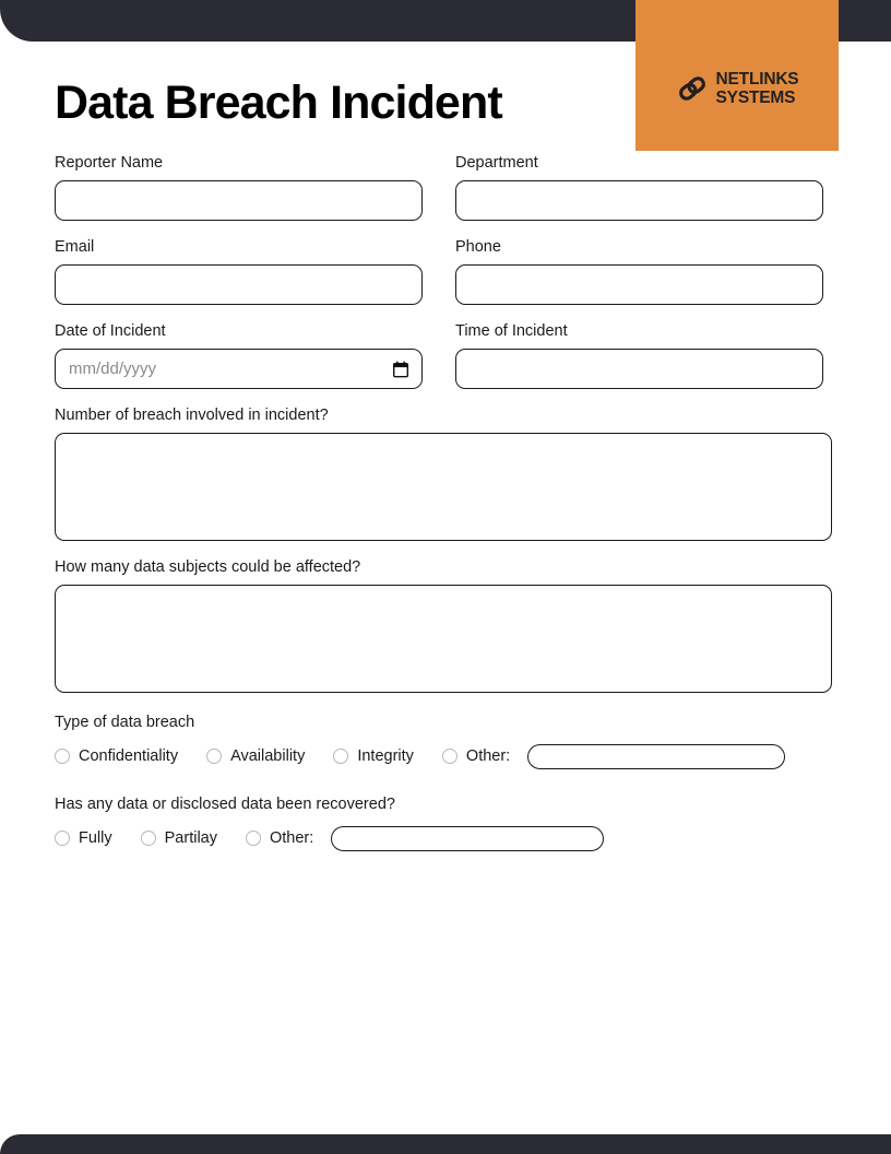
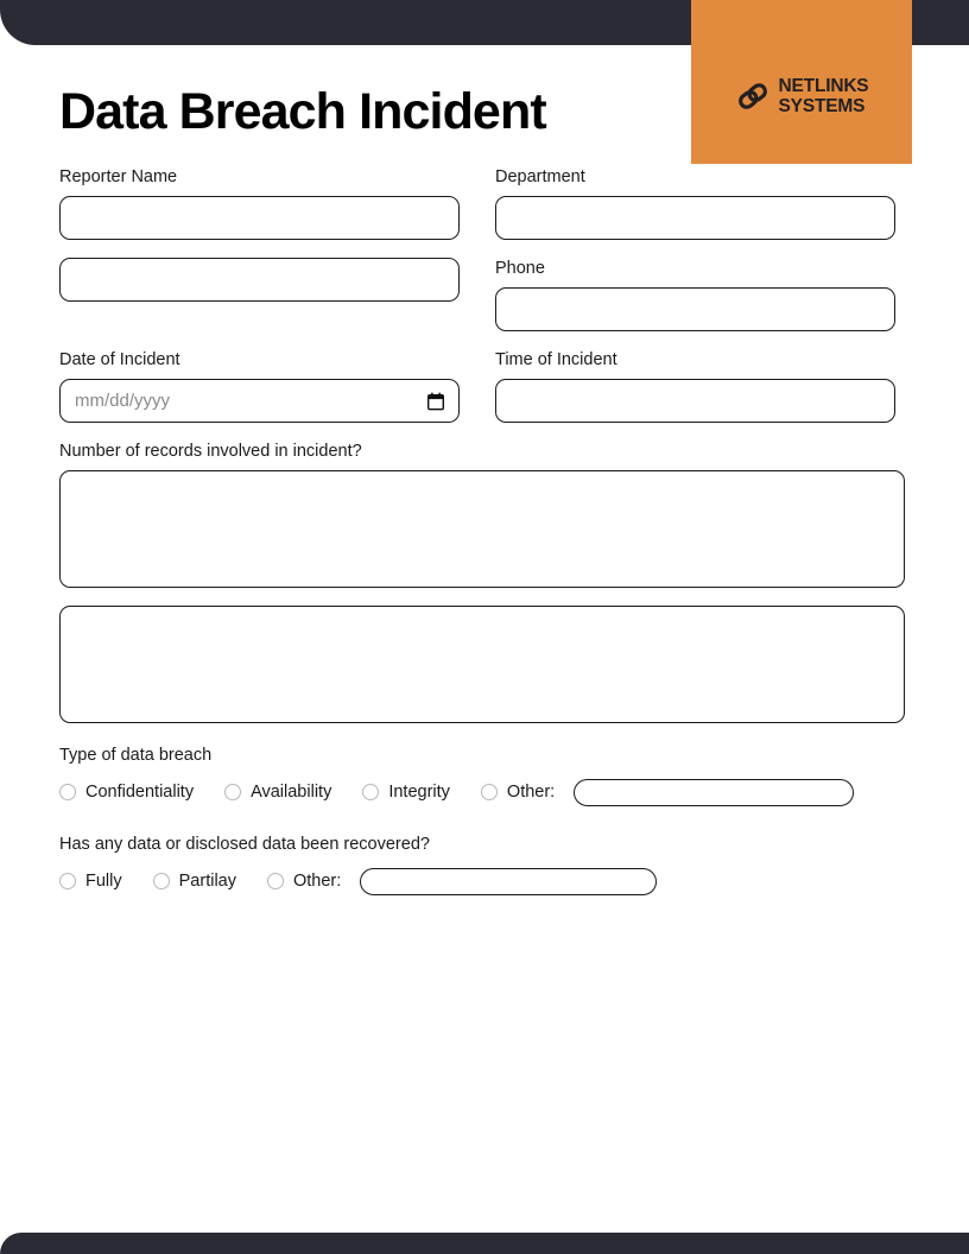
  NETLINKS
  SYSTEMS
  Data Breach Incident
  Reporter Name
  Department
- Email
  Phone
  Date of Incident
  mm/dd/yyyy
  Time of Incident
- Number of breach involved in incident?
+ Number of records involved in incident?
- How many data subjects could be affected?
  Type of data breach
  Confidentiality
  Availability
  Integrity
  Other:
  Has any data or disclosed data been recovered?
  Fully
  Partilay
  Other:
